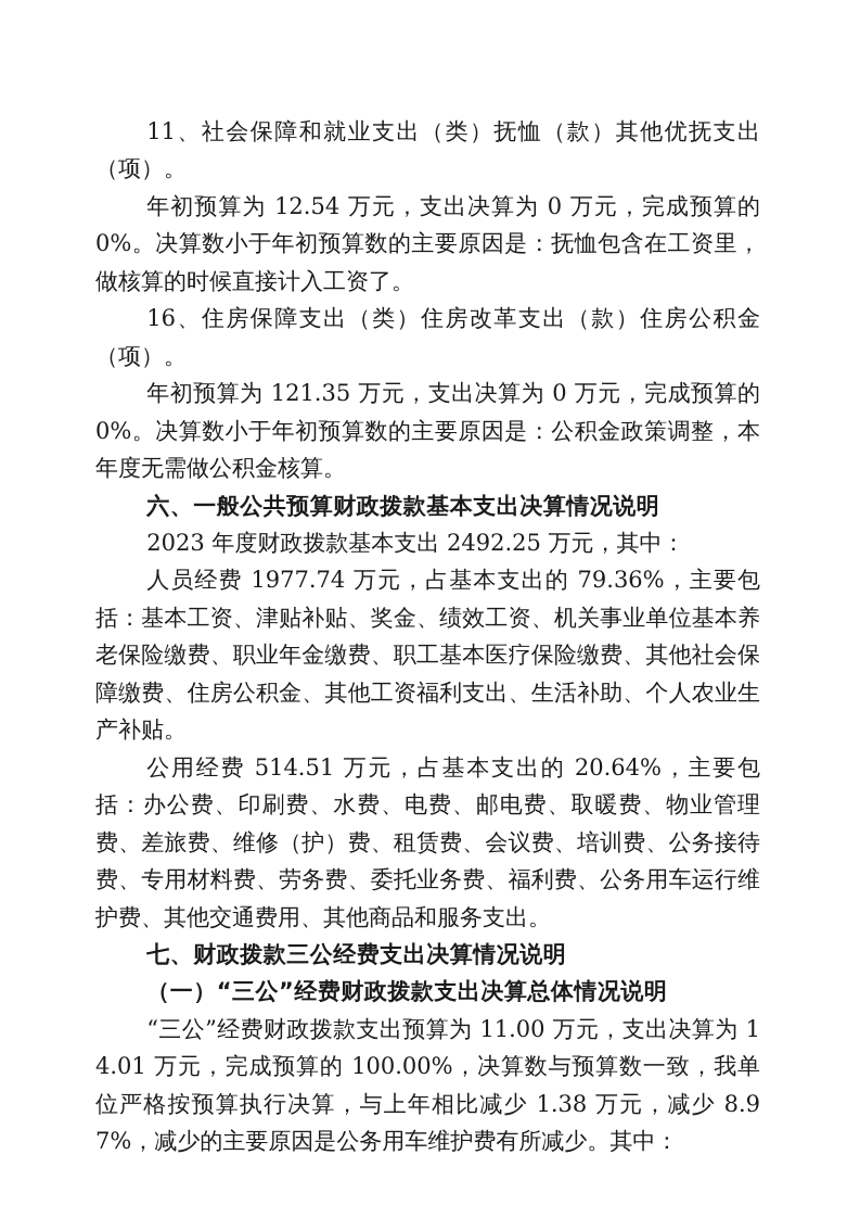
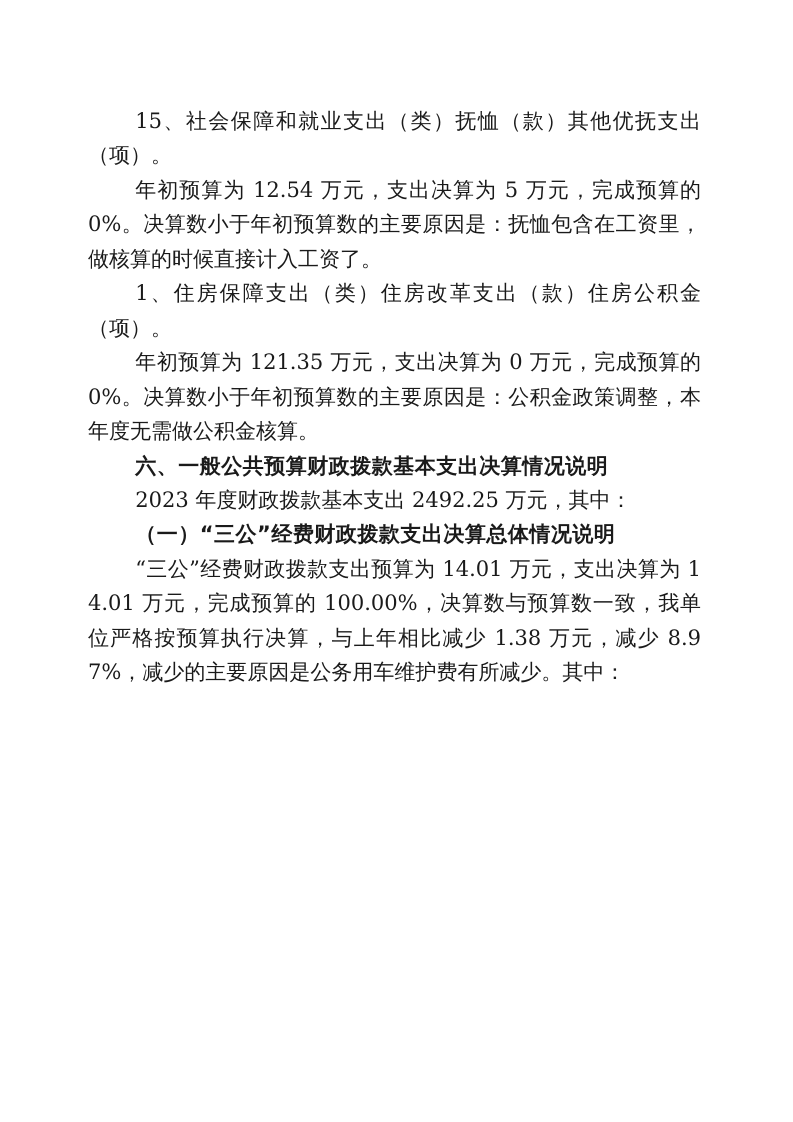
- 11、社会保障和就业支出（类）抚恤（款）其他优抚支出（项）。
+ 15、社会保障和就业支出（类）抚恤（款）其他优抚支出（项）。
- 年初预算为 12.54 万元，支出决算为 0 万元，完成预算的 0%。决算数小于年初预算数的主要原因是：抚恤包含在工资里，做核算的时候直接计入工资了。
+ 年初预算为 12.54 万元，支出决算为 5 万元，完成预算的 0%。决算数小于年初预算数的主要原因是：抚恤包含在工资里，做核算的时候直接计入工资了。
- 16、住房保障支出（类）住房改革支出（款）住房公积金（项）。
+ 1、住房保障支出（类）住房改革支出（款）住房公积金（项）。
  年初预算为 121.35 万元，支出决算为 0 万元，完成预算的 0%。决算数小于年初预算数的主要原因是：公积金政策调整，本年度无需做公积金核算。
  六、一般公共预算财政拨款基本支出决算情况说明
  2023 年度财政拨款基本支出 2492.25 万元，其中：
- 人员经费 1977.74 万元，占基本支出的 79.36%，主要包括：基本工资、津贴补贴、奖金、绩效工资、机关事业单位基本养老保险缴费、职业年金缴费、职工基本医疗保险缴费、其他社会保障缴费、住房公积金、其他工资福利支出、生活补助、个人农业生产补贴。
- 公用经费 514.51 万元，占基本支出的 20.64%，主要包括：办公费、印刷费、水费、电费、邮电费、取暖费、物业管理费、差旅费、维修（护）费、租赁费、会议费、培训费、公务接待费、专用材料费、劳务费、委托业务费、福利费、公务用车运行维护费、其他交通费用、其他商品和服务支出。
- 七、财政拨款三公经费支出决算情况说明
  （一）“三公”经费财政拨款支出决算总体情况说明
- “三公”经费财政拨款支出预算为 11.00 万元，支出决算为 14.01 万元，完成预算的 100.00%，决算数与预算数一致，我单位严格按预算执行决算，与上年相比减少 1.38 万元，减少 8.97%，减少的主要原因是公务用车维护费有所减少。其中：
+ “三公”经费财政拨款支出预算为 14.01 万元，支出决算为 14.01 万元，完成预算的 100.00%，决算数与预算数一致，我单位严格按预算执行决算，与上年相比减少 1.38 万元，减少 8.97%，减少的主要原因是公务用车维护费有所减少。其中：
